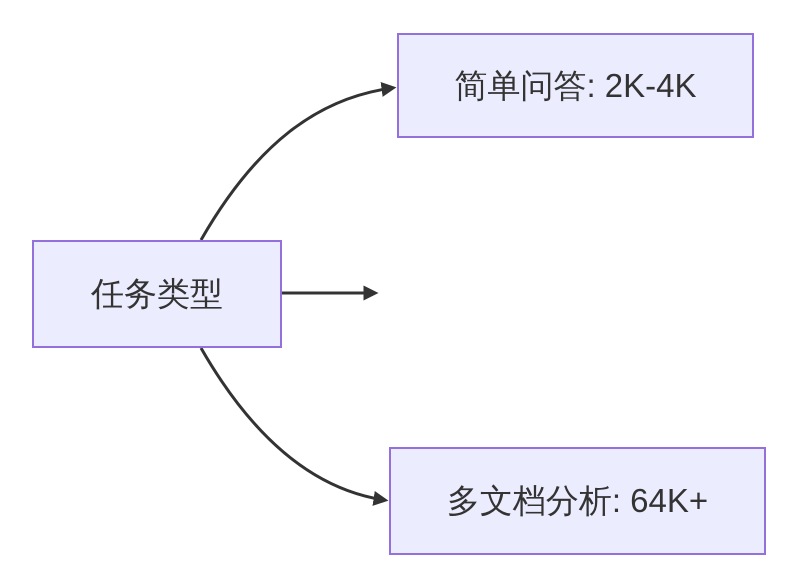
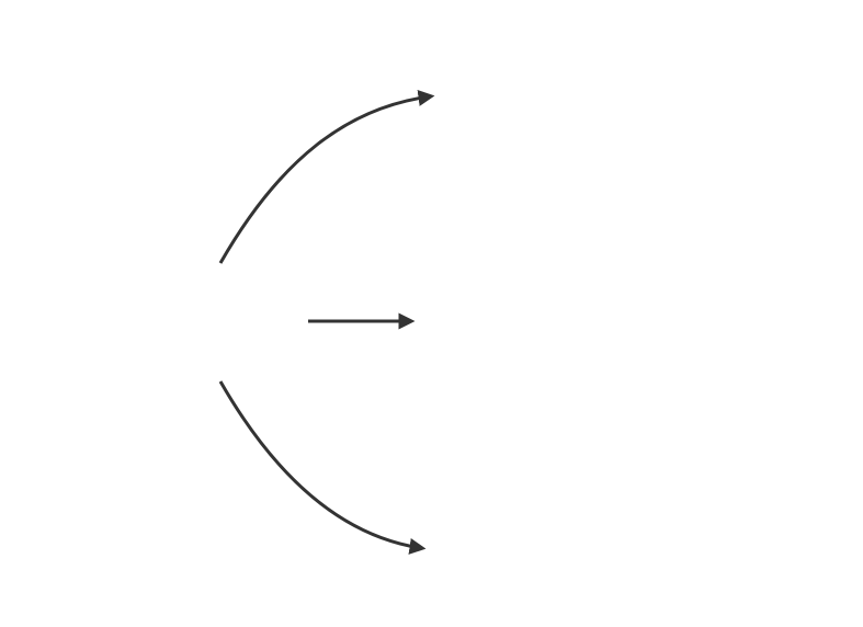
- 任务类型
- 简单问答: 2K-4K
- 多文档分析: 64K+
